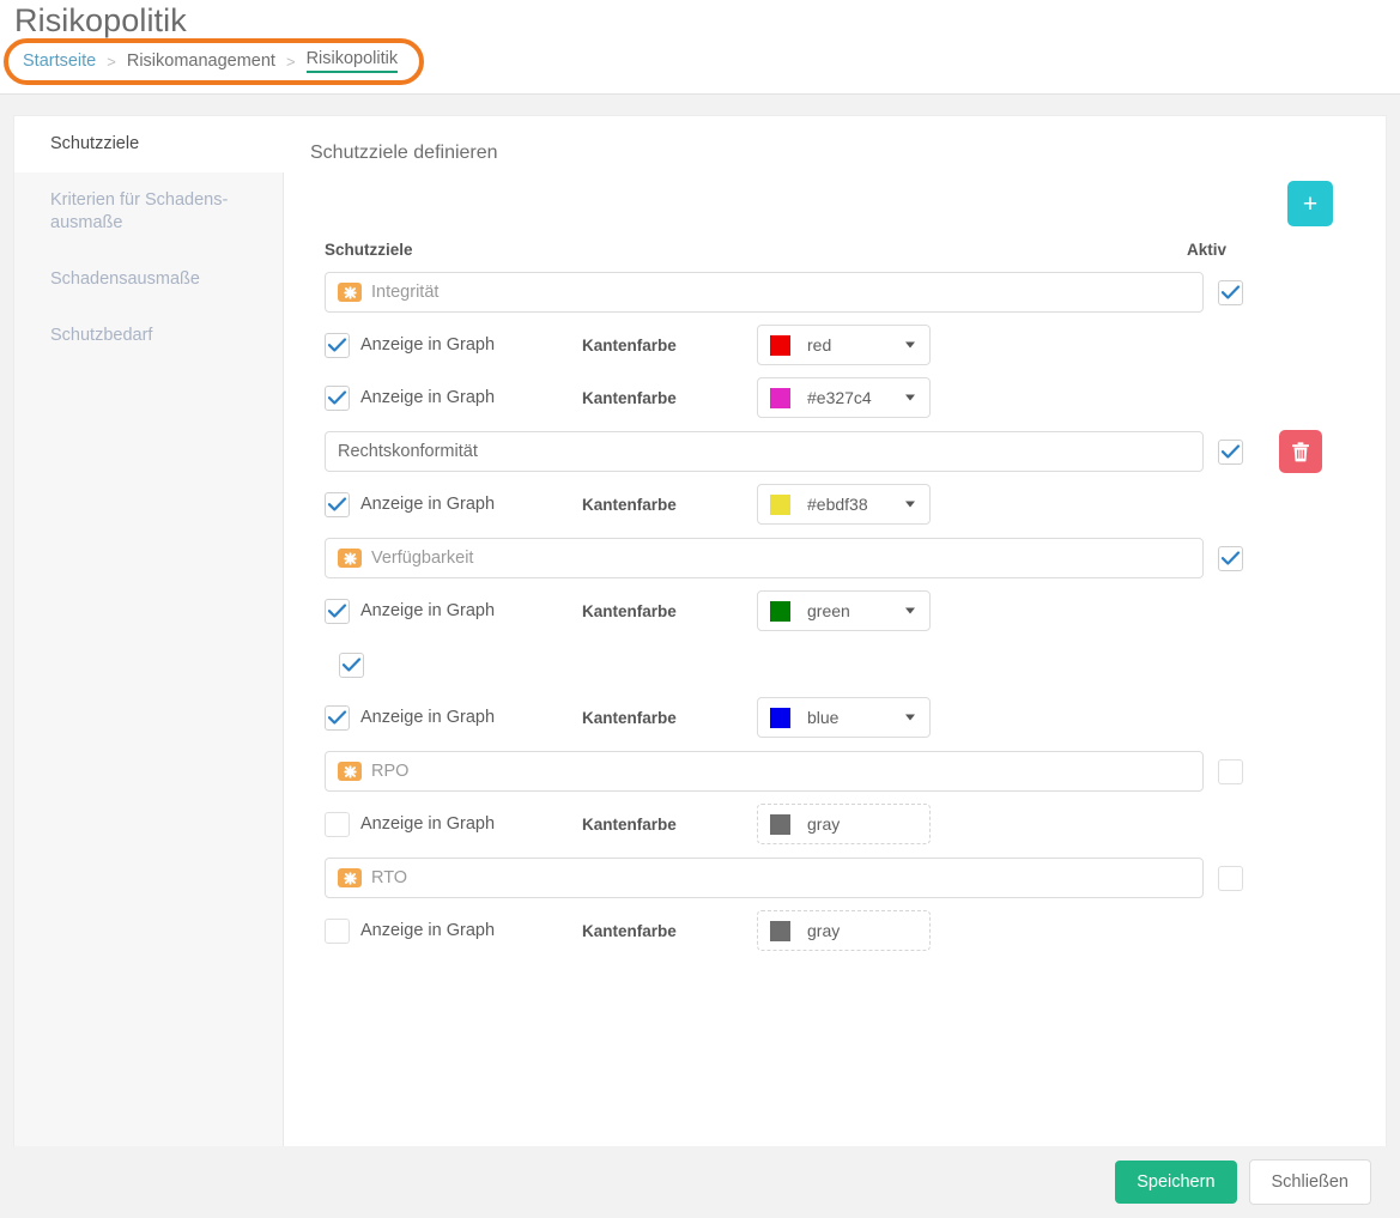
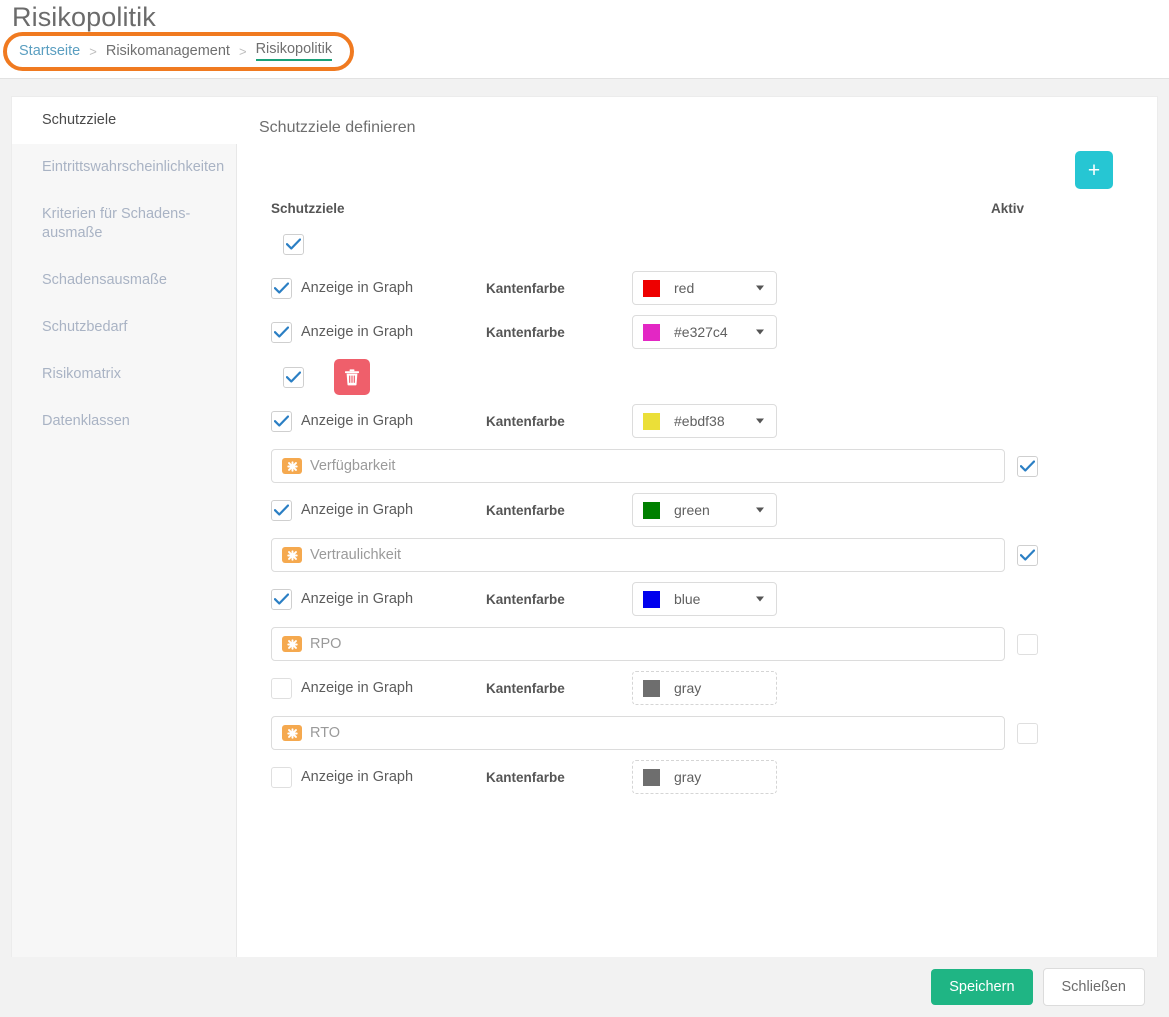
  Risikopolitik
  Startseite
  >
  Risikomanagement
  >
  Risikopolitik
  Schutzziele
+ Eintrittswahrscheinlichkeiten
  Kriterien für Schadens-ausmaße
  Schadensausmaße
  Schutzbedarf
+ Risikomatrix
+ Datenklassen
  Schutzziele definieren
  +
  Schutzziele
  Aktiv
- Integrität
  Anzeige in Graph
  Kantenfarbe
  red
  Anzeige in Graph
  Kantenfarbe
  #e327c4
- Rechtskonformität
  Anzeige in Graph
  Kantenfarbe
  #ebdf38
  Verfügbarkeit
  Anzeige in Graph
  Kantenfarbe
  green
+ Vertraulichkeit
  Anzeige in Graph
  Kantenfarbe
  blue
  RPO
  Anzeige in Graph
  Kantenfarbe
  gray
  RTO
  Anzeige in Graph
  Kantenfarbe
  gray
  Speichern
  Schließen
